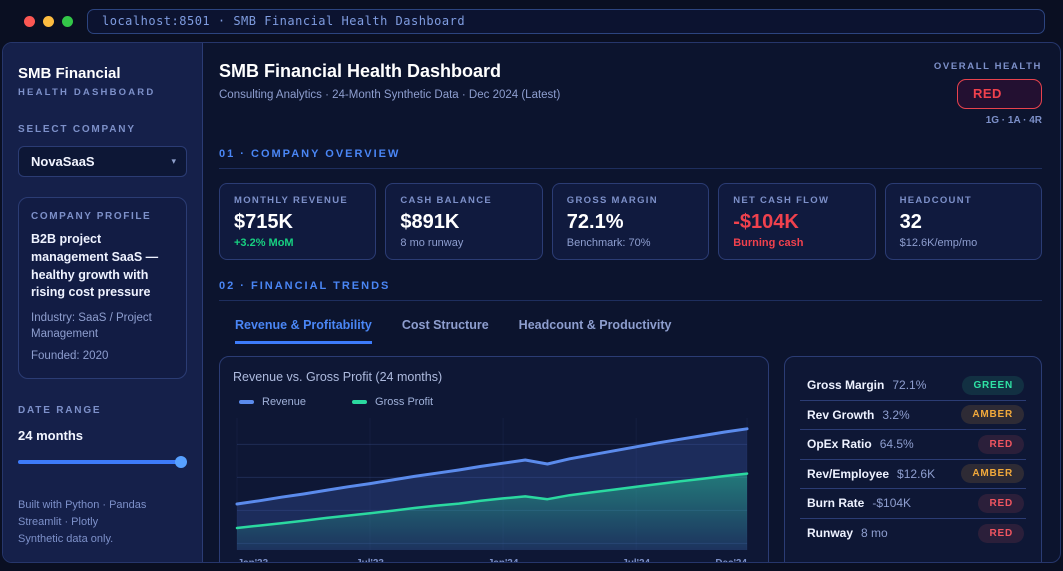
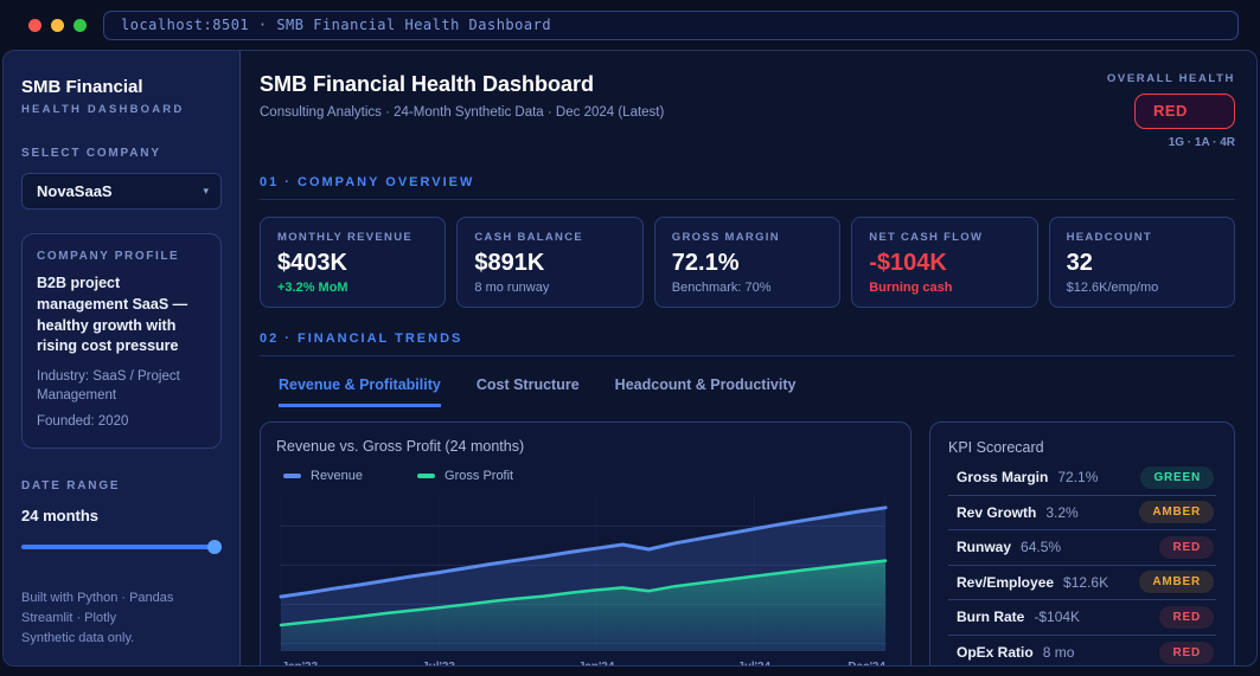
  localhost:8501 · SMB Financial Health Dashboard
  SMB Financial
  HEALTH DASHBOARD
  SELECT COMPANY
  NovaSaaS
  ▾
  COMPANY PROFILE
  B2B project management SaaS — healthy growth with rising cost pressure
  Industry: SaaS / Project Management
  Founded: 2020
  DATE RANGE
  24 months
  Built with Python · Pandas
  Streamlit · Plotly
  Synthetic data only.
  SMB Financial Health Dashboard
  Consulting Analytics · 24-Month Synthetic Data · Dec 2024 (Latest)
  OVERALL HEALTH
  RED
  1G · 1A · 4R
  01 · COMPANY OVERVIEW
  MONTHLY REVENUE
- $715K
+ $403K
  +3.2% MoM
  CASH BALANCE
  $891K
  8 mo runway
  GROSS MARGIN
  72.1%
  Benchmark: 70%
  NET CASH FLOW
  -$104K
  Burning cash
  HEADCOUNT
  32
  $12.6K/emp/mo
  02 · FINANCIAL TRENDS
  Revenue & Profitability
  Cost Structure
  Headcount & Productivity
  Revenue vs. Gross Profit (24 months)
  Revenue
  Gross Profit
+ KPI Scorecard
  Gross Margin
  72.1%
  GREEN
  Rev Growth
  3.2%
  AMBER
- OpEx Ratio
+ Runway
  64.5%
  RED
  Rev/Employee
  $12.6K
  AMBER
  Burn Rate
  -$104K
  RED
- Runway
+ OpEx Ratio
  8 mo
  RED
